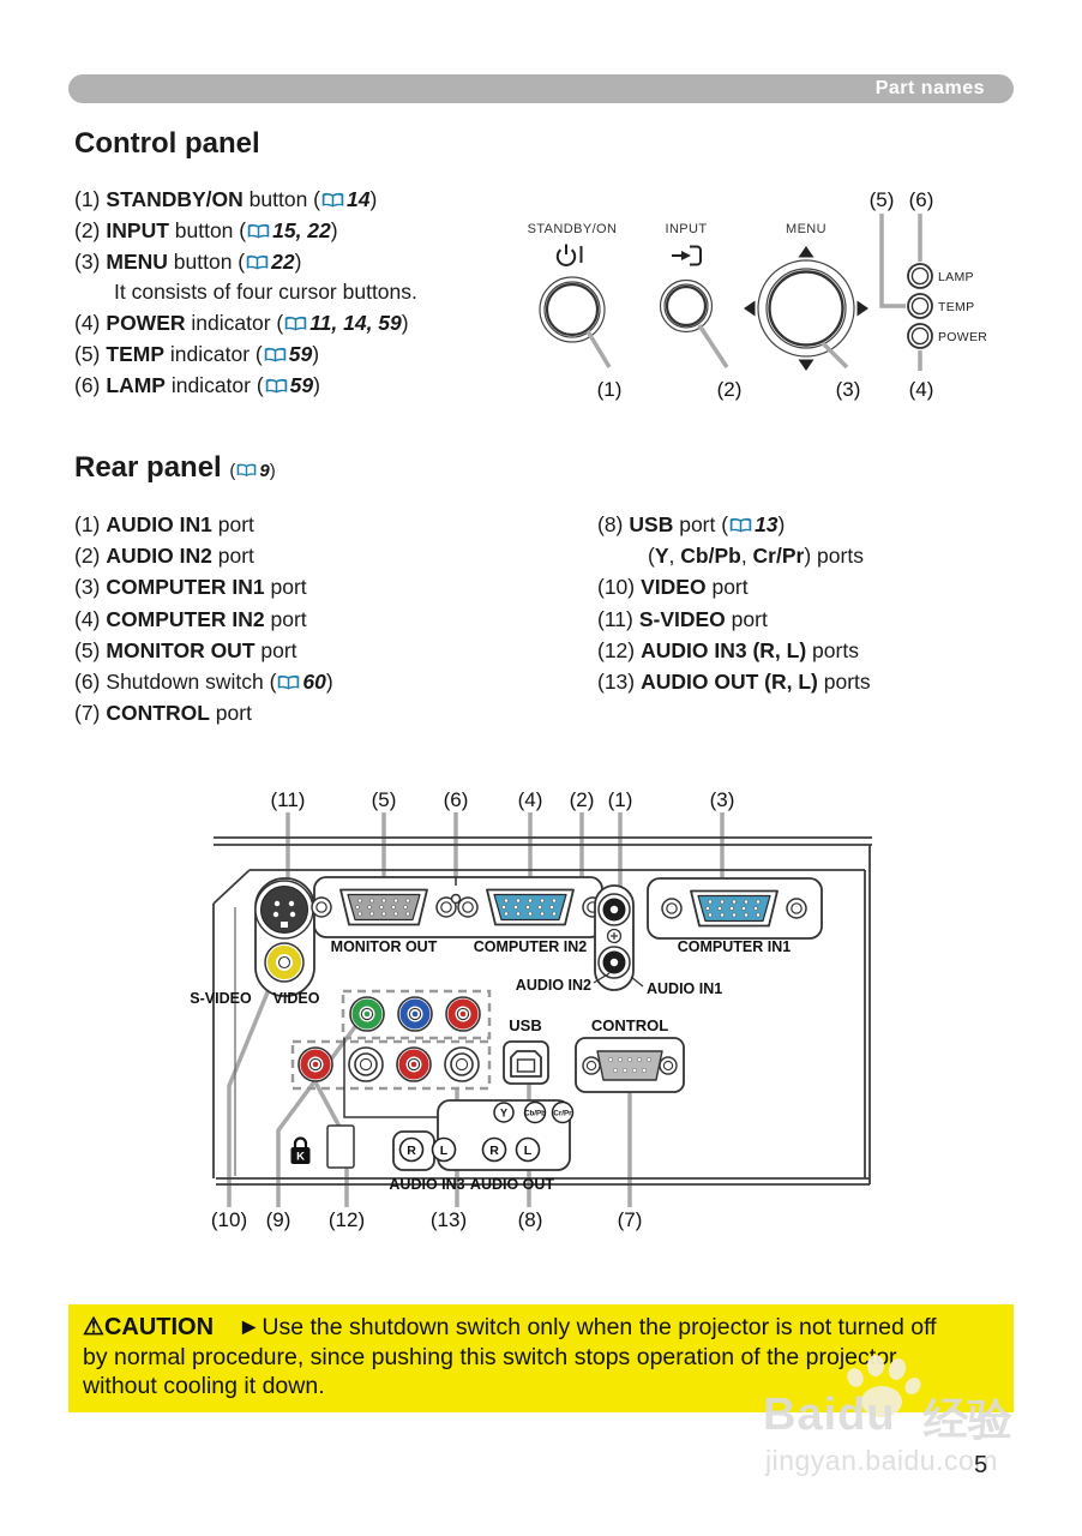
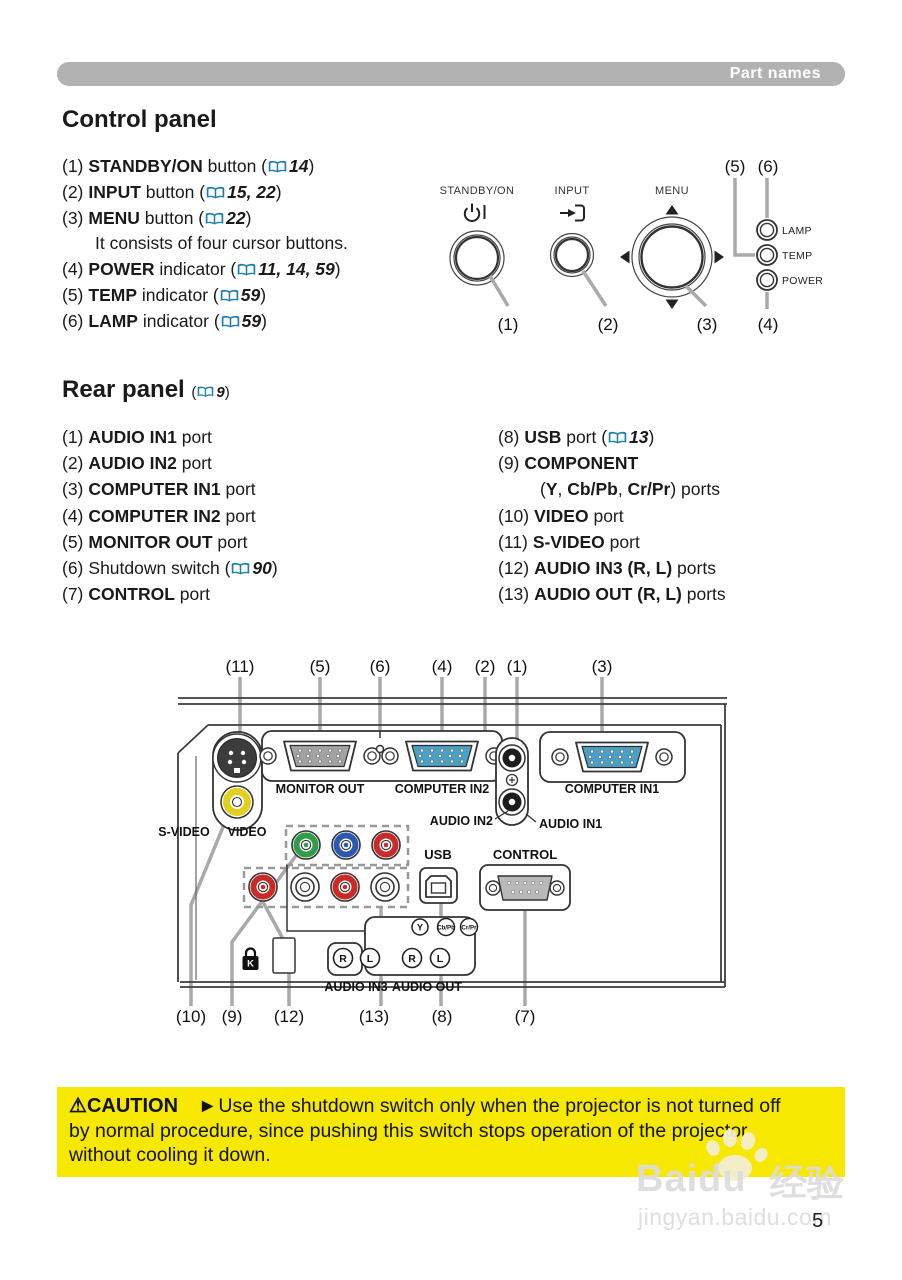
  Part names
  Control panel
  (1) STANDBY/ON button ( 14)
  (2) INPUT button ( 15, 22)
  (3) MENU button ( 22)
  It consists of four cursor buttons.
  (4) POWER indicator ( 11, 14, 59)
  (5) TEMP indicator ( 59)
  (6) LAMP indicator ( 59)
  STANDBY/ON
  INPUT
  MENU
  LAMP
  TEMP
  POWER
  (1)
  (2)
  (3)
  (4)
  (5)
  (6)
  Rear panel ( 9)
  (1) AUDIO IN1 port
  (2) AUDIO IN2 port
  (3) COMPUTER IN1 port
  (4) COMPUTER IN2 port
  (5) MONITOR OUT port
- (6) Shutdown switch ( 60)
+ (6) Shutdown switch ( 90)
  (7) CONTROL port
  (8) USB port ( 13)
+ (9) COMPONENT
  (Y, Cb/Pb, Cr/Pr) ports
  (10) VIDEO port
  (11) S-VIDEO port
  (12) AUDIO IN3 (R, L) ports
  (13) AUDIO OUT (R, L) ports
  (11)
  (5)
  (6)
  (4)
  (2)
  (1)
  (3)
  S-VIDEO
  VIDEO
  MONITOR OUT
  COMPUTER IN2
  AUDIO IN2
  AUDIO IN1
  COMPUTER IN1
  USB
  CONTROL
  Y
  R
  L
  R
  L
  AUDIO IN3
  AUDIO OUT
  K
  (10)
  (9)
  (12)
  (13)
  (8)
  (7)
  ⚠CAUTION ►Use the shutdown switch only when the projector is not turned off by normal procedure, since pushing this switch stops operation of the projecor without cooling it down.
  Baidu
  经验
  jingyan.baidu.com
  5
